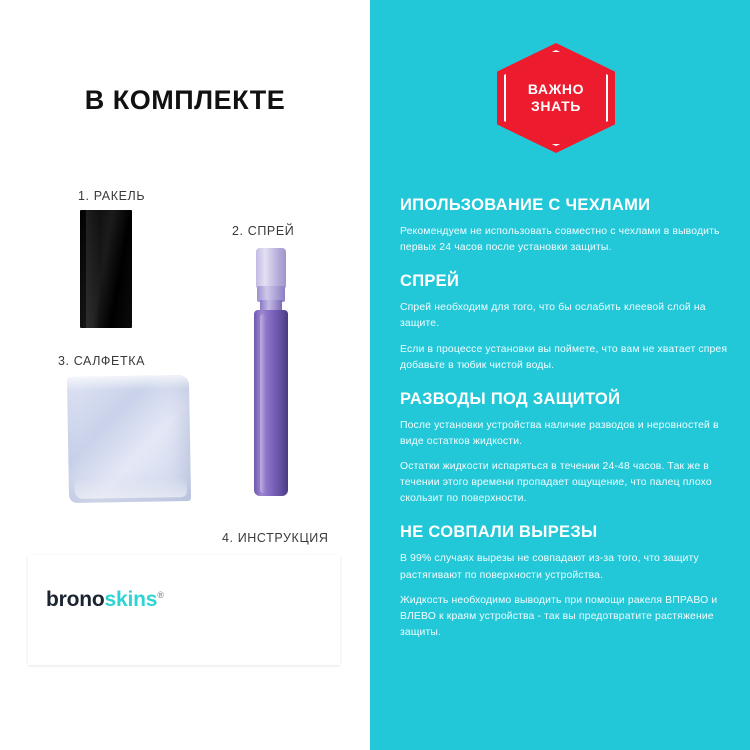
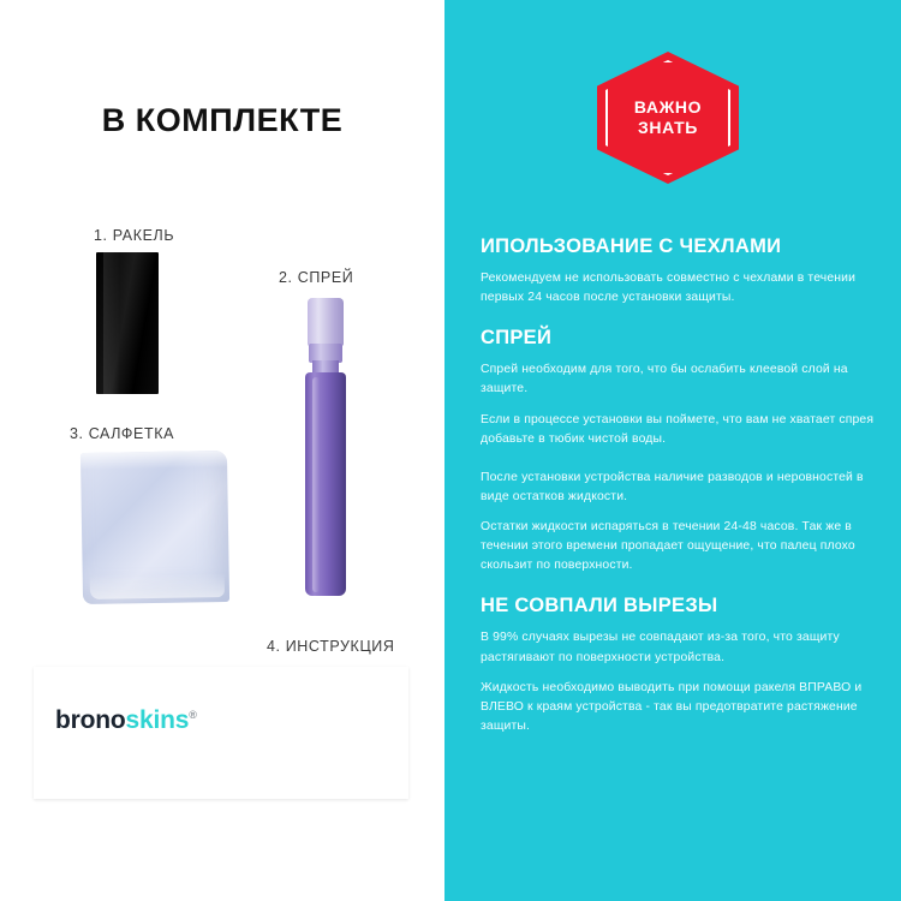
  В КОМПЛЕКТЕ
  1. РАКЕЛЬ
  2. СПРЕЙ
  3. САЛФЕТКА
  4. ИНСТРУКЦИЯ
  bronoskins®
  ВАЖНО
  ЗНАТЬ
  ИПОЛЬЗОВАНИЕ С ЧЕХЛАМИ
- Рекомендуем не использовать совместно с чехлами в выводить первых 24 часов после установки защиты.
+ Рекомендуем не использовать совместно с чехлами в течении первых 24 часов после установки защиты.
  СПРЕЙ
  Спрей необходим для того, что бы ослабить клеевой слой на защите.
  Если в процессе установки вы поймете, что вам не хватает спрея добавьте в тюбик чистой воды.
- РАЗВОДЫ ПОД ЗАЩИТОЙ
  После установки устройства наличие разводов и неровностей в виде остатков жидкости.
  Остатки жидкости испаряться в течении 24-48 часов. Так же в течении этого времени пропадает ощущение, что палец плохо скользит по поверхности.
  НЕ СОВПАЛИ ВЫРЕЗЫ
  В 99% случаях вырезы не совпадают из-за того, что защиту растягивают по поверхности устройства.
  Жидкость необходимо выводить при помощи ракеля ВПРАВО и ВЛЕВО к краям устройства - так вы предотвратите растяжение защиты.
